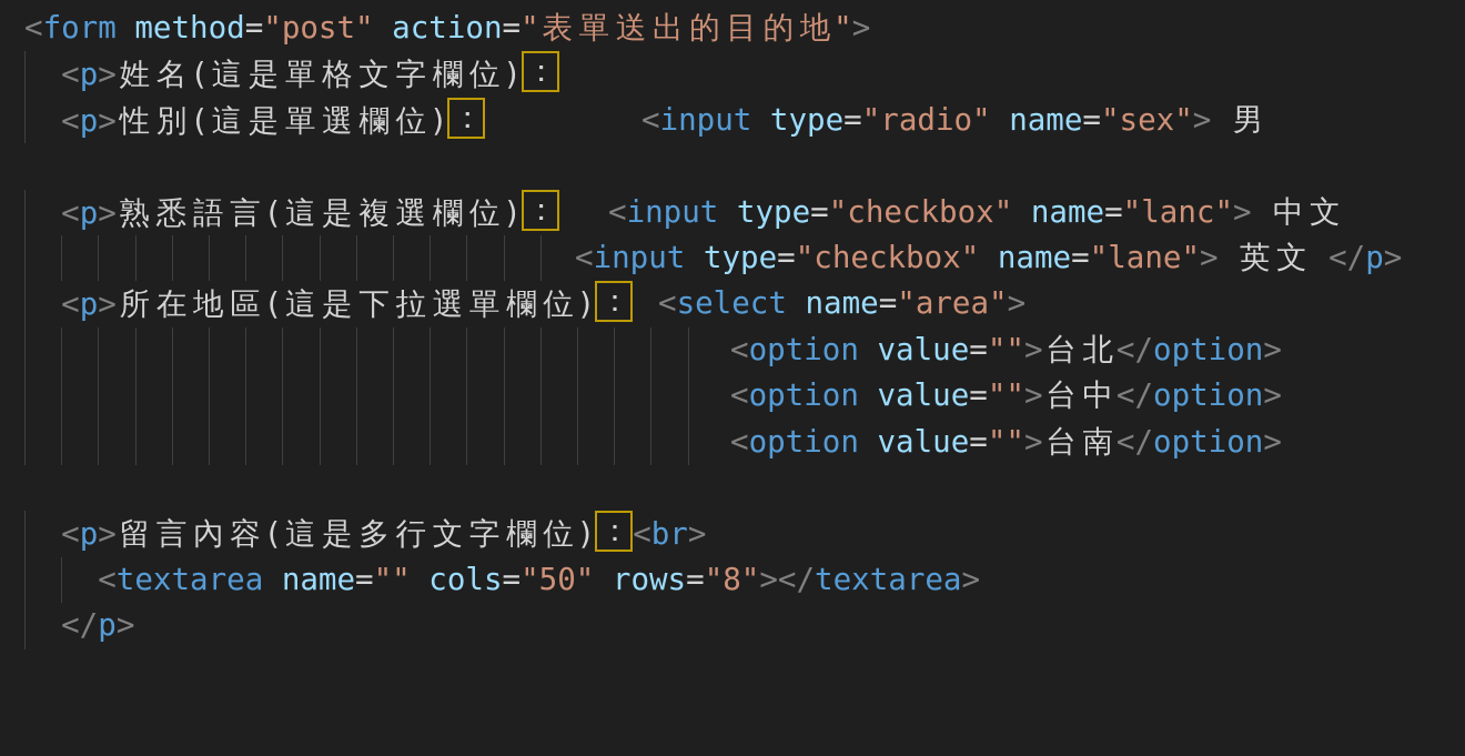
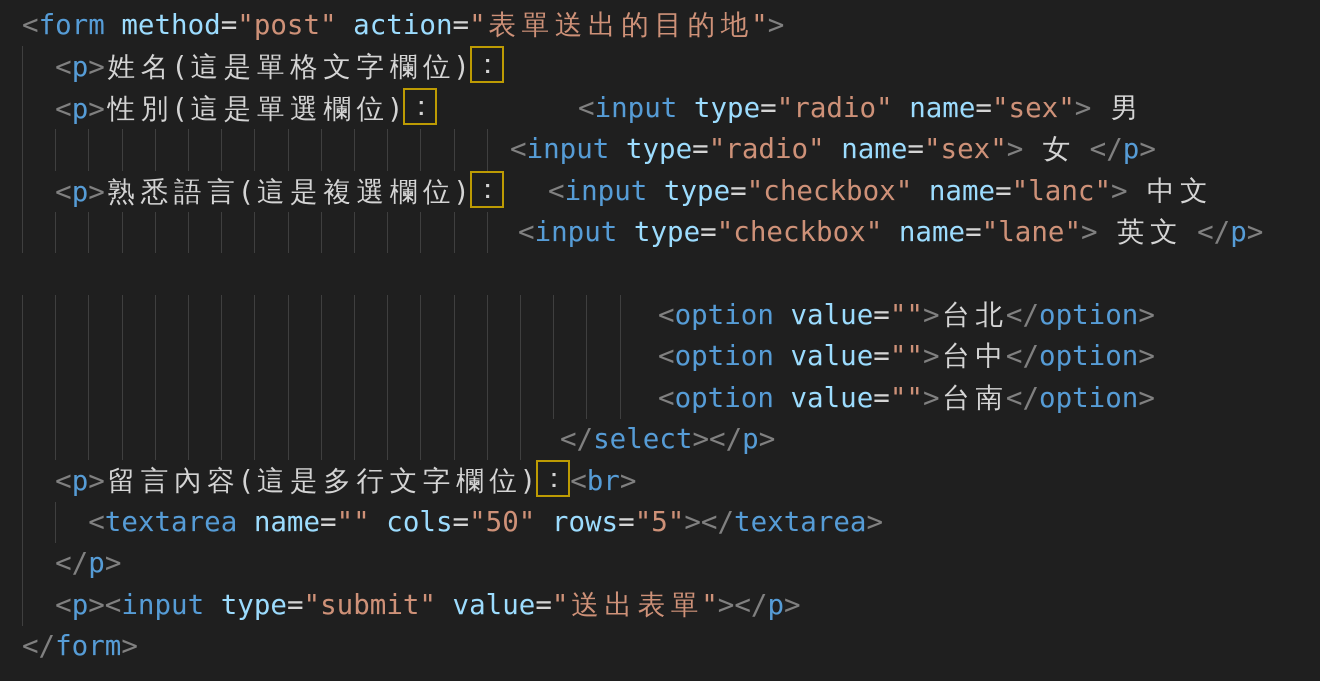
  <form method="post" action="表 單 送 出 的 目 的 地">
  <p>姓 名(這 是 單 格 文 字 欄 位) ：
  <p>性 別(這 是 單 選 欄 位) ：
  <input type="radio" name="sex"> 男
+ <input type="radio" name="sex"> 女 </p>
  <p>熟 悉 語 言(這 是 複 選 欄 位) ：
  <input type="checkbox" name="lanc"> 中 文
  <input type="checkbox" name="lane"> 英 文 </p>
- <p>所 在 地 區(這 是 下 拉 選 單 欄 位) ：
- <select name="area">
  <option value="">台 北</option>
  <option value="">台 中</option>
  <option value="">台 南</option>
+ </select></p>
  <p>留 言 內 容(這 是 多 行 文 字 欄 位) ：<br>
- <textarea name="" cols="50" rows="8"></textarea>
+ <textarea name="" cols="50" rows="5"></textarea>
  </p>
+ <p><input type="submit" value="送 出 表 單"></p>
+ </form>
